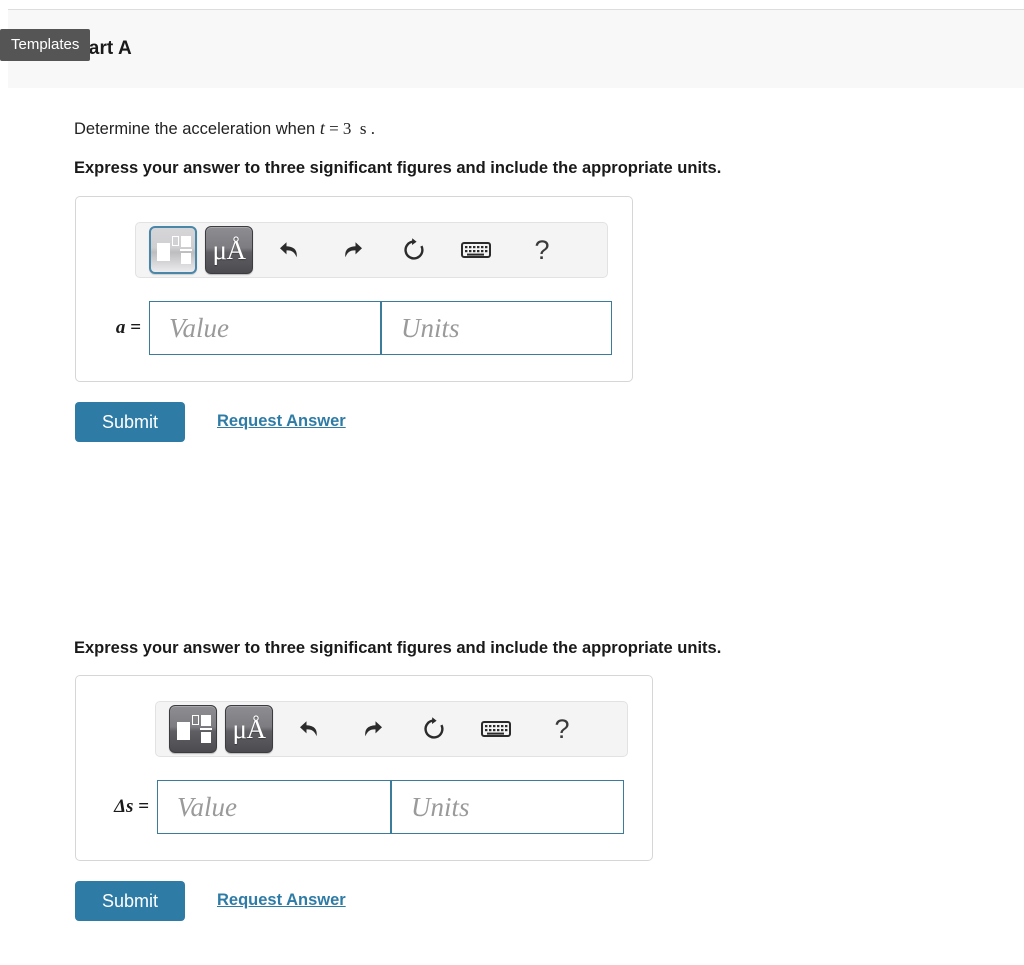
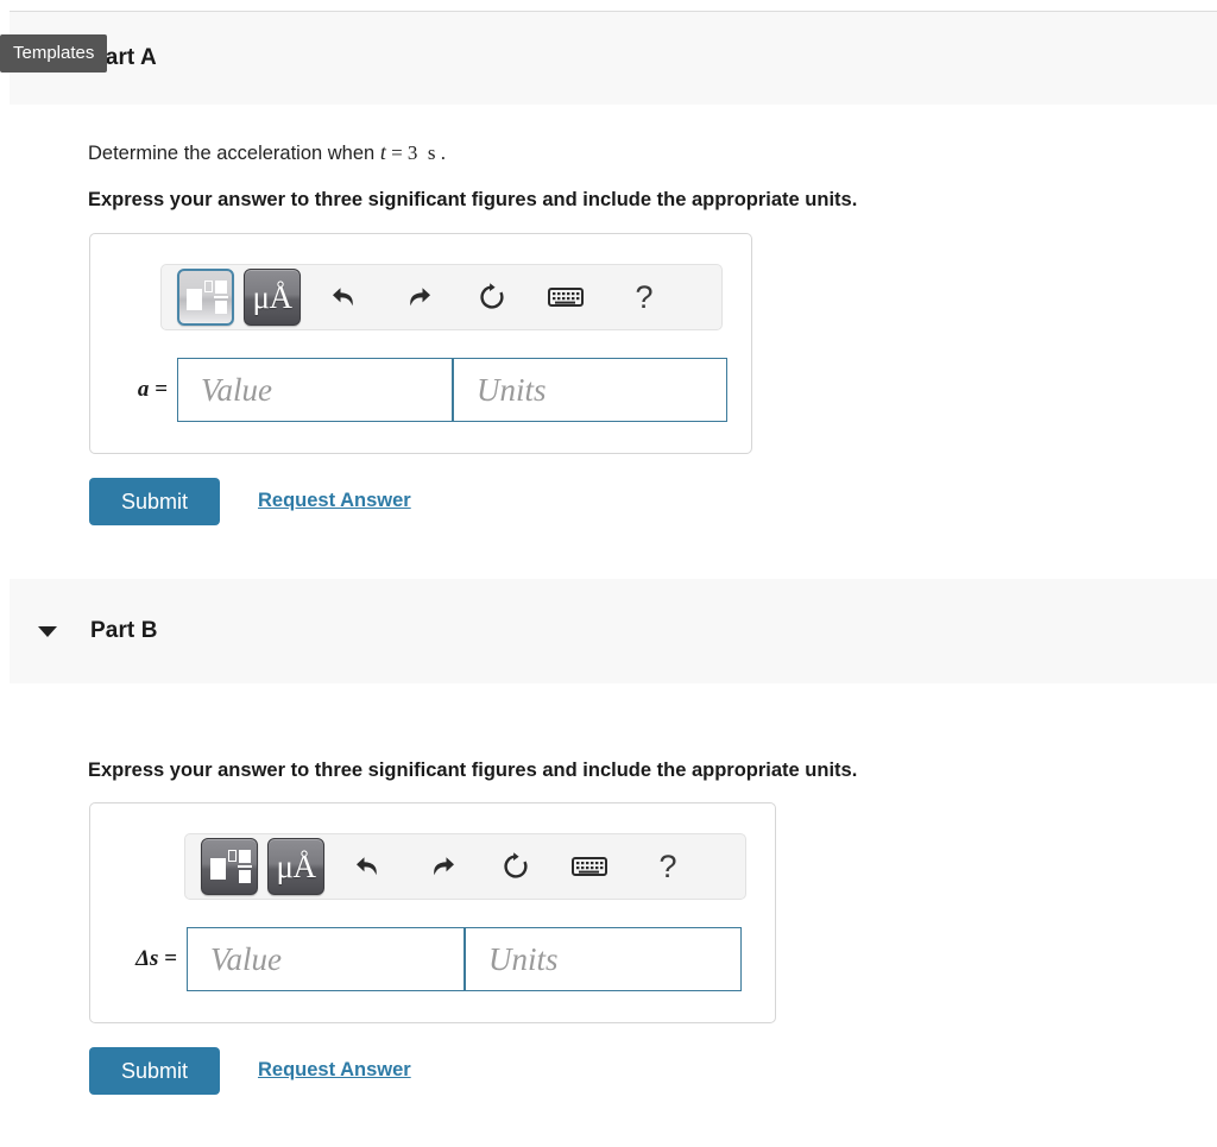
  art A
  Templates
  Determine the acceleration when t = 3 s .
  Express your answer to three significant figures and include the appropriate units.
  μÅ
  ?
  a =
  Value
  Units
  Submit
  Request Answer
+ Part B
  Express your answer to three significant figures and include the appropriate units.
  μÅ
  ?
  Δs =
  Value
  Units
  Submit
  Request Answer
